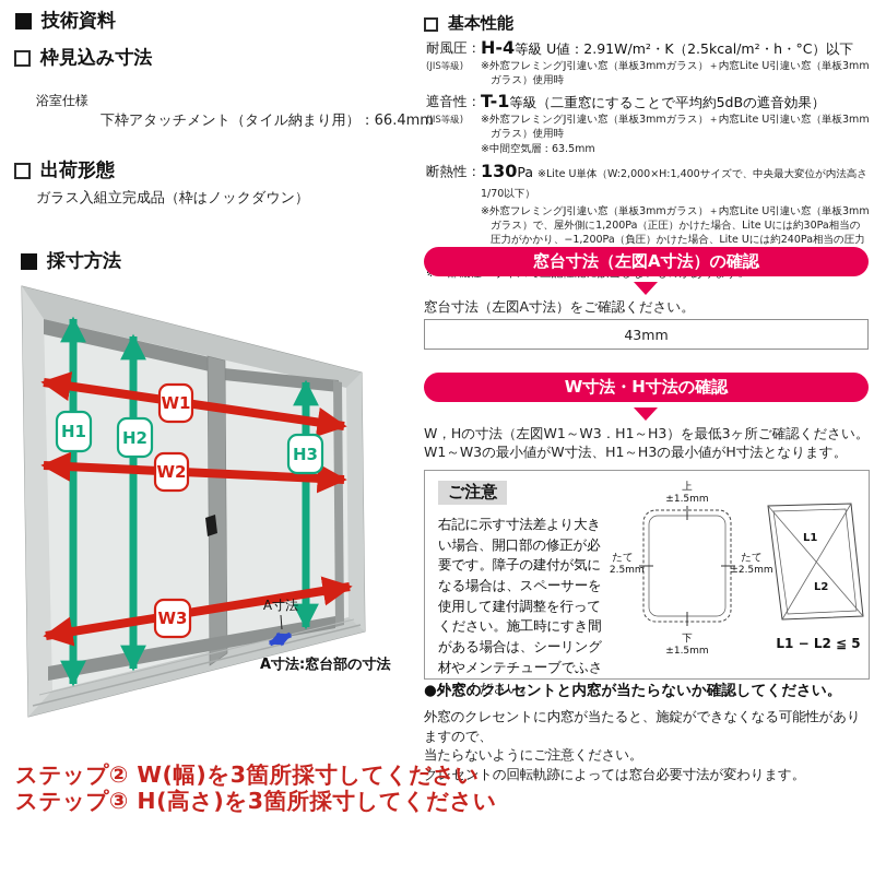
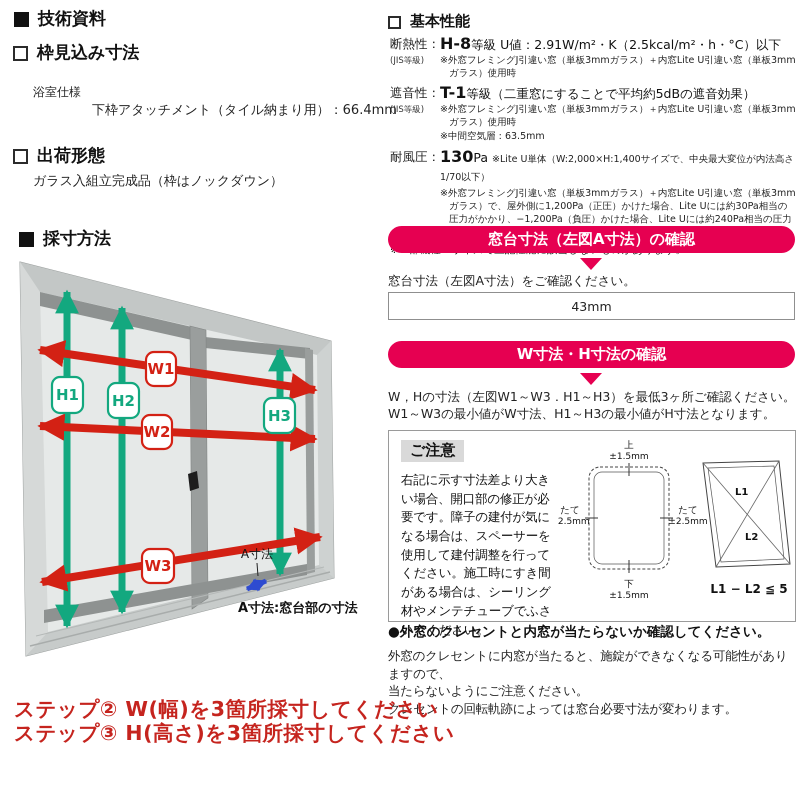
  技術資料
  枠見込み寸法
  浴室仕様
  下枠アタッチメント（タイル納まり用）：66.4mm
  出荷形態
  ガラス入組立完成品（枠はノックダウン）
  採寸方法
  H1
  H2
  H3
  W1
  W2
  W3
  A寸法
  A寸法:窓台部の寸法
  基本性能
- 耐風圧：
+ 断熱性：
  (JIS等級)
- H-4等級 U値：2.91W/m²・K（2.5kcal/m²・h・°C）以下
+ H-8等級 U値：2.91W/m²・K（2.5kcal/m²・h・°C）以下
  ※外窓フレミングJ引違い窓（単板3mmガラス）＋内窓Lite U引違い窓（単板3mmガラス）使用時
  遮音性：
  (JIS等級)
  T-1等級（二重窓にすることで平均約5dBの遮音効果）
  ※外窓フレミングJ引違い窓（単板3mmガラス）＋内窓Lite U引違い窓（単板3mmガラス）使用時
  ※中間空気層：63.5mm
- 断熱性：
+ 耐風圧：
  130Pa ※Lite U単体（W:2,000×H:1,400サイズで、中央最大変位が内法高さ1/70以下）
  ※外窓フレミングJ引違い窓（単板3mmガラス）＋内窓Lite U引違い窓（単板3mmガラス）で、屋外側に1,200Pa（正圧）かけた場合、Lite Uには約30Pa相当の圧力がかかり、−1,200Pa（負圧）かけた場合、Lite Uには約240Pa相当の圧力
  窓台寸法（左図A寸法）の確認
  窓台寸法（左図A寸法）をご確認ください。
  43mm
  W寸法・H寸法の確認
  W，Hの寸法（左図W1～W3．H1～H3）を最低3ヶ所ご確認ください。
  W1～W3の最小値がW寸法、H1～H3の最小値がH寸法となります。
  ご注意
  右記に示す寸法差より大きい場合、開口部の修正が必要です。障子の建付が気になる場合は、スペーサーを使用して建付調整を行ってください。施工時にすき間がある場合は、シーリング材やメンテチューブでふさいでください。
  上
  ±1.5mm
  たて
  2.5mm
  たて
  ±2.5mm
  下
  ±1.5mm
  L1
  L2
  L1 − L2 ≦ 5
  ●外窓のクレセントと内窓が当たらないか確認してください。
  外窓のクレセントに内窓が当たると、施錠ができなくなる可能性がありますので、
  当たらないようにご注意ください。
  クレセントの回転軌跡によっては窓台必要寸法が変わります。
  ステップ② W(幅)を3箇所採寸してください
  ステップ③ H(高さ)を3箇所採寸してください
